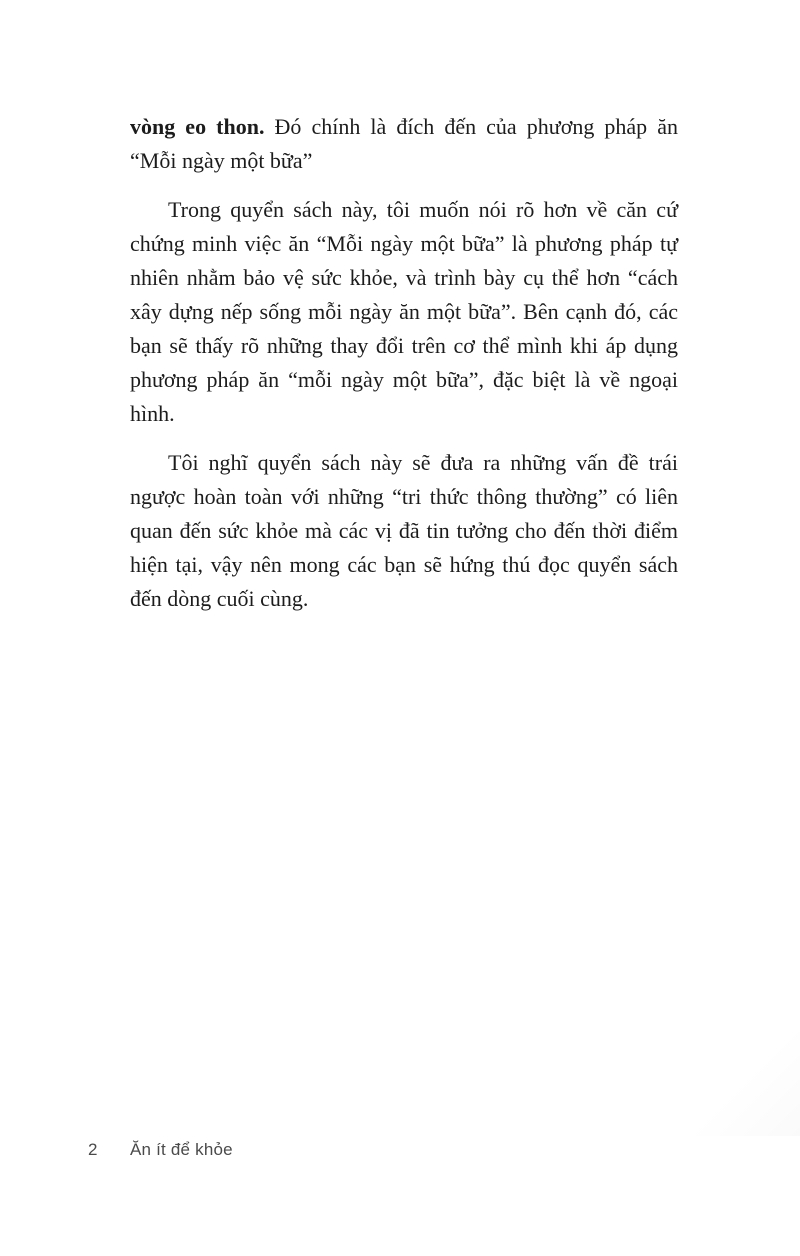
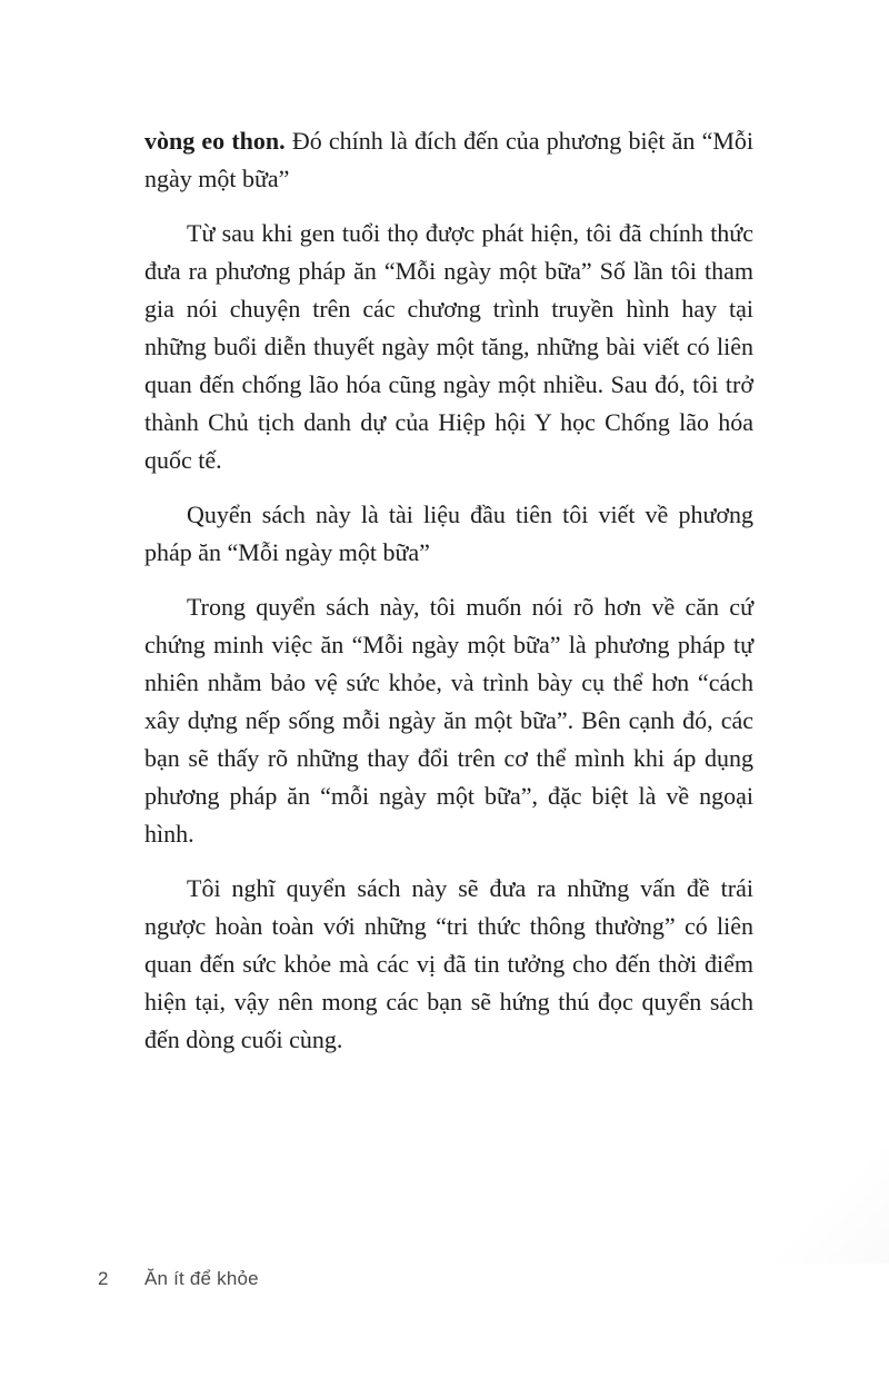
- vòng eo thon. Đó chính là đích đến của phương pháp ăn “Mỗi ngày một bữa”
+ vòng eo thon. Đó chính là đích đến của phương biệt ăn “Mỗi ngày một bữa”
+ Từ sau khi gen tuổi thọ được phát hiện, tôi đã chính thức đưa ra phương pháp ăn “Mỗi ngày một bữa” Số lần tôi tham gia nói chuyện trên các chương trình truyền hình hay tại những buổi diễn thuyết ngày một tăng, những bài viết có liên quan đến chống lão hóa cũng ngày một nhiều. Sau đó, tôi trở thành Chủ tịch danh dự của Hiệp hội Y học Chống lão hóa quốc tế.
+ Quyển sách này là tài liệu đầu tiên tôi viết về phương pháp ăn “Mỗi ngày một bữa”
  Trong quyển sách này, tôi muốn nói rõ hơn về căn cứ chứng minh việc ăn “Mỗi ngày một bữa” là phương pháp tự nhiên nhằm bảo vệ sức khỏe, và trình bày cụ thể hơn “cách xây dựng nếp sống mỗi ngày ăn một bữa”. Bên cạnh đó, các bạn sẽ thấy rõ những thay đổi trên cơ thể mình khi áp dụng phương pháp ăn “mỗi ngày một bữa”, đặc biệt là về ngoại hình.
  Tôi nghĩ quyển sách này sẽ đưa ra những vấn đề trái ngược hoàn toàn với những “tri thức thông thường” có liên quan đến sức khỏe mà các vị đã tin tưởng cho đến thời điểm hiện tại, vậy nên mong các bạn sẽ hứng thú đọc quyển sách đến dòng cuối cùng.
  2
  Ăn ít để khỏe
